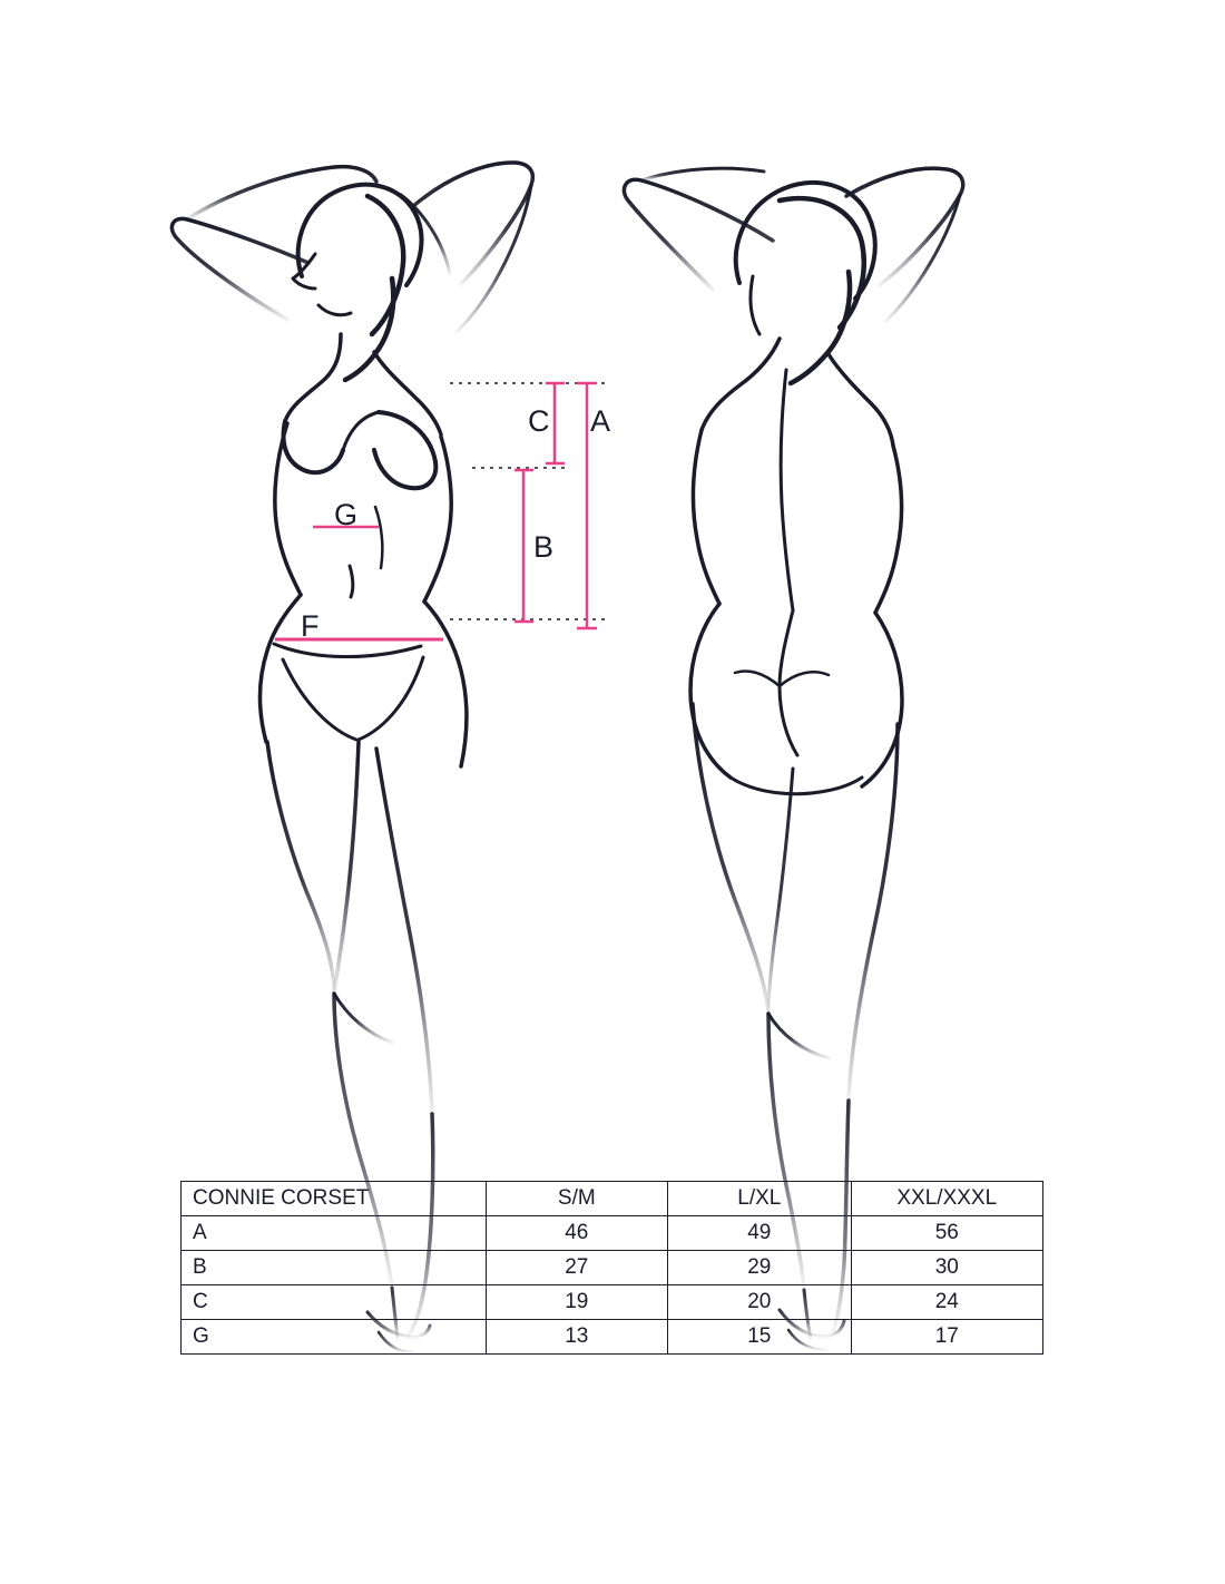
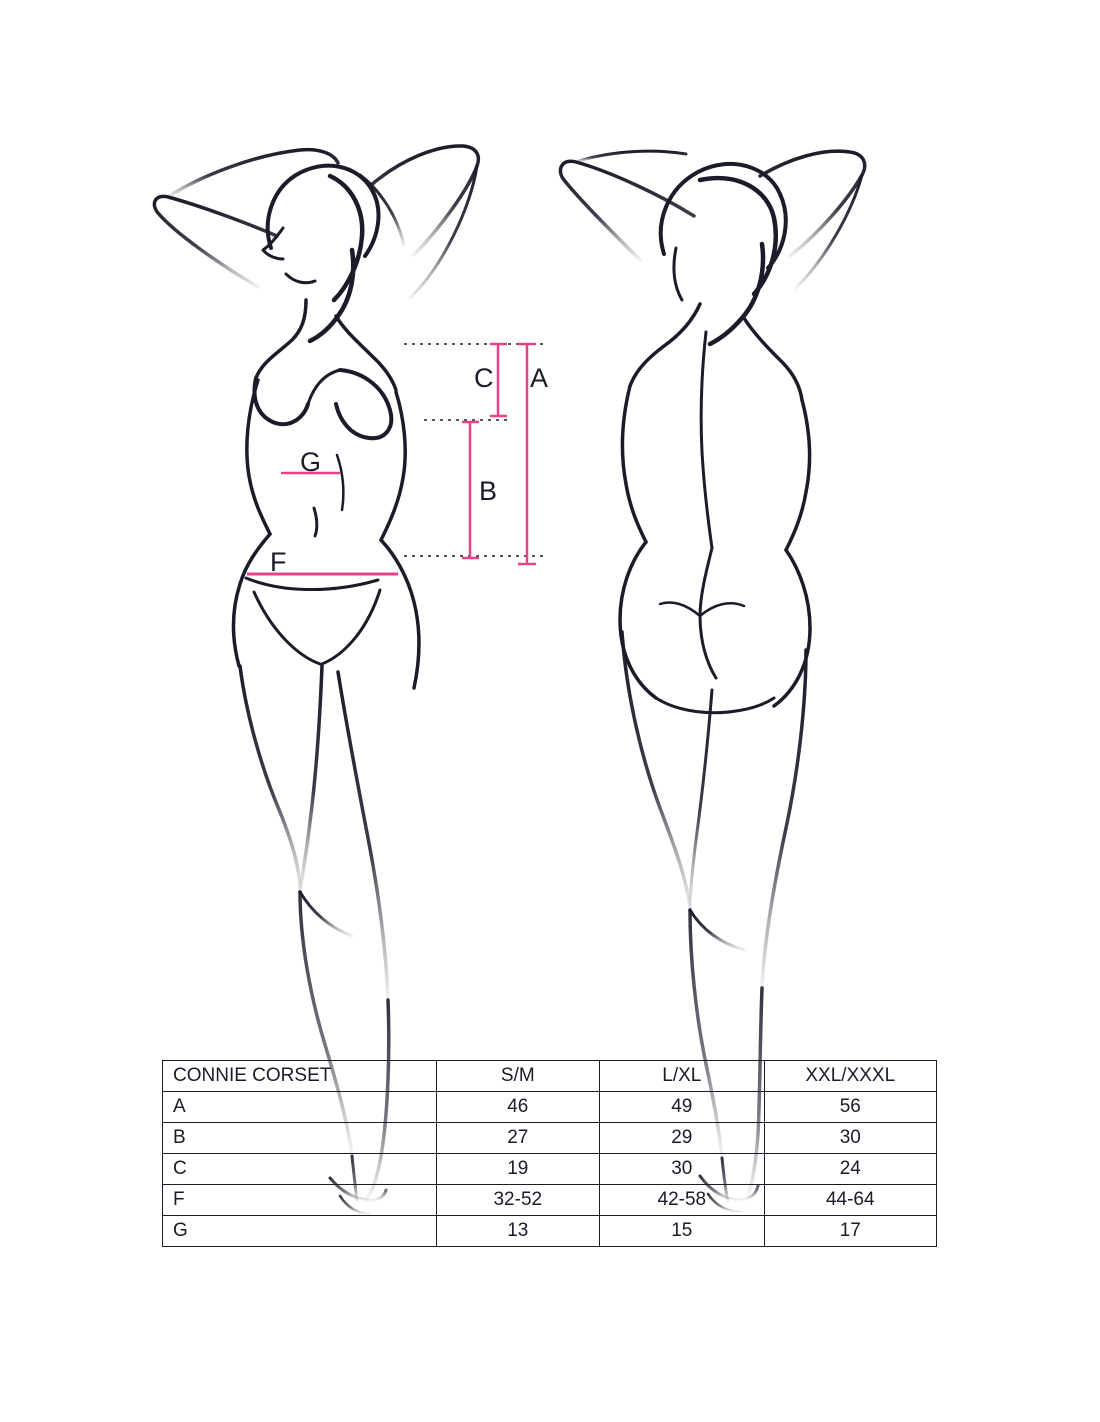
  A
  C
  B
  G
  F
  CONNIE CORSET	S/M	L/XL	XXL/XXXL
  A	46	49	56
  B	27	29	30
- C	19	20	24
+ C	19	30	24
+ F	32-52	42-58	44-64
  G	13	15	17
